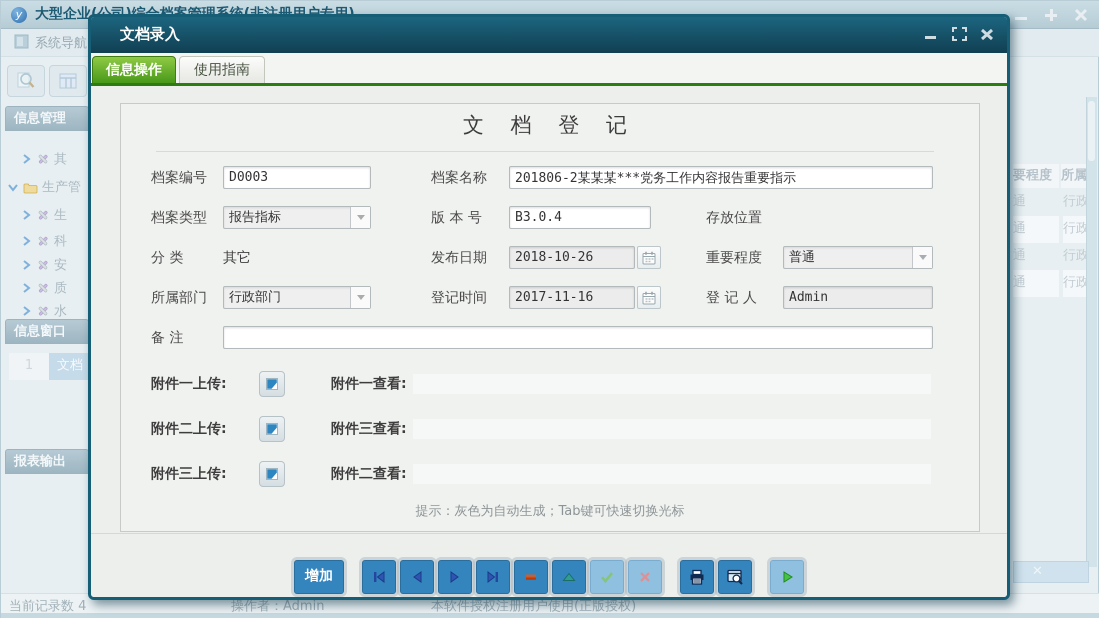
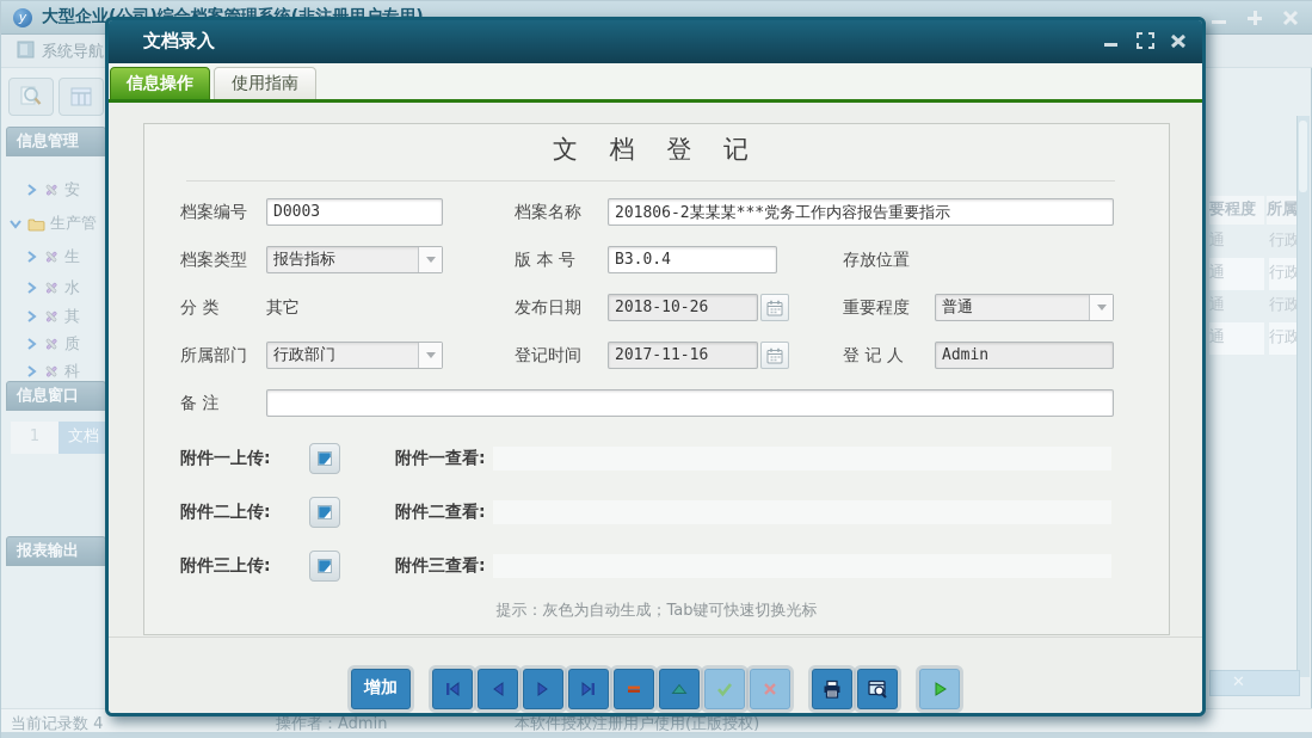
  y
  系统导航
  信息管理
- 其
+ 安
  生产管
  生
- 科
+ 水
- 安
+ 其
  质
- 水
+ 科
  信息窗口
  1
  文档
  报表输出
  要程度
  所属
  通
  行政
  通
  行政
  通
  行政
  通
  行政
  ✕
  当前记录数 4
  操作者：Admin
  本软件授权注册用户使用(正版授权)
  文档录入
  信息操作
  使用指南
  文 档 登 记
  档案编号
  D0003
  档案名称
  201806-2某某某***党务工作内容报告重要指示
  档案类型
  报告指标
  版 本 号
  B3.0.4
  存放位置
  分 类
  其它
  发布日期
  2018-10-26
  重要程度
  普通
  所属部门
  行政部门
  登记时间
  2017-11-16
  登 记 人
  Admin
  备 注
  附件一上传:
  附件一查看:
  附件二上传:
- 附件三查看:
+ 附件二查看:
  附件三上传:
- 附件二查看:
+ 附件三查看:
  提示：灰色为自动生成；Tab键可快速切换光标
  增加
